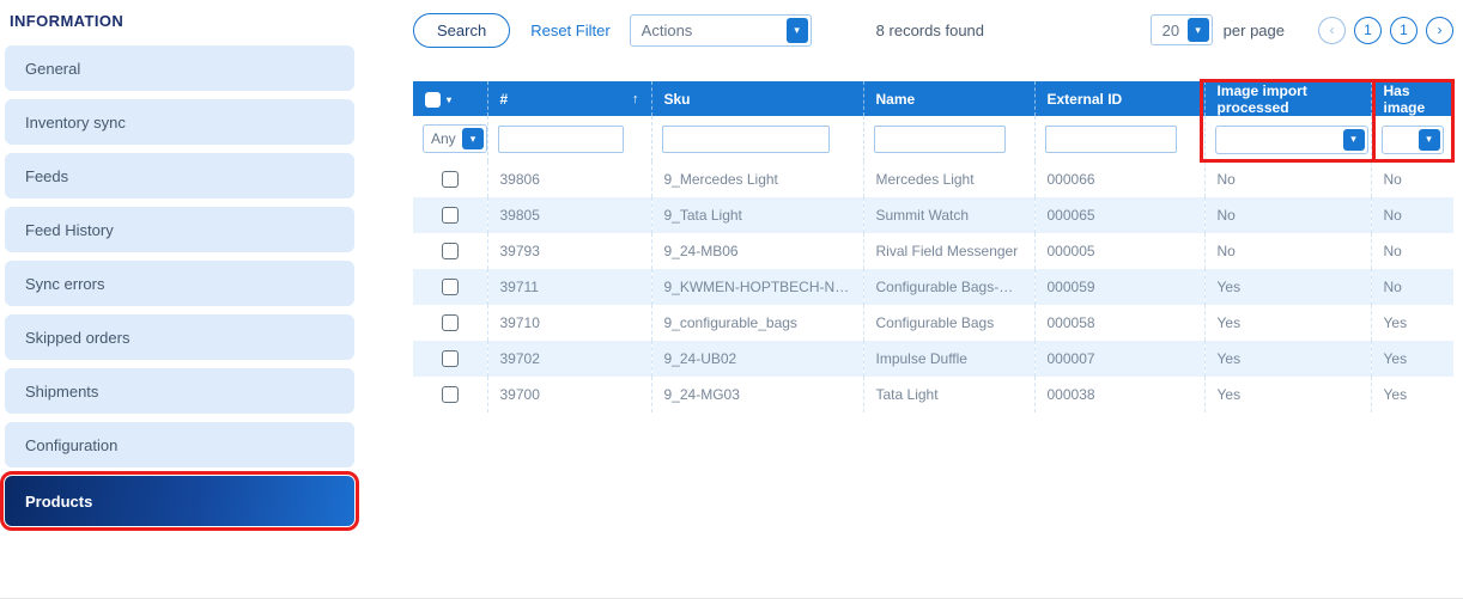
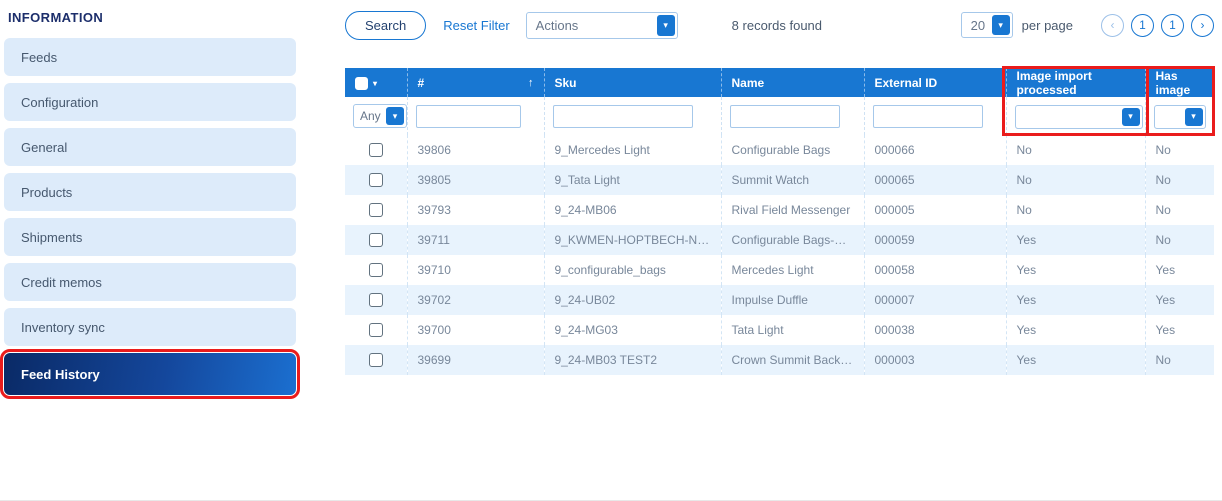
  INFORMATION
- General
+ Feeds
- Inventory sync
+ Configuration
- Feeds
+ General
- Feed History
+ Products
- Sync errors
- Skipped orders
  Shipments
+ Credit memos
- Configuration
+ Inventory sync
- Products
+ Feed History
  Search
  Reset Filter
  Actions
  ▾
  8 records found
  20
  ▾
  per page
  ‹
  1
  1
  ›
  ▾	# ↑	Sku	Name	External ID	Image import processed	Has image
  Any ▾					▾	▾
- 	39806	9_Mercedes Light	Mercedes Light	000066	No	No
+ 	39806	9_Mercedes Light	Configurable Bags	000066	No	No
  	39805	9_Tata Light	Summit Watch	000065	No	No
  	39793	9_24-MB06	Rival Field Messenger	000005	No	No
  	39711	9_KWMEN-HOPTBECH-NOI-2	Configurable Bags-Black	000059	Yes	No
- 	39710	9_configurable_bags	Configurable Bags	000058	Yes	Yes
+ 	39710	9_configurable_bags	Mercedes Light	000058	Yes	Yes
  	39702	9_24-UB02	Impulse Duffle	000007	Yes	Yes
  	39700	9_24-MG03	Tata Light	000038	Yes	Yes
+ 	39699	9_24-MB03 TEST2	Crown Summit Backpack	000003	Yes	No
